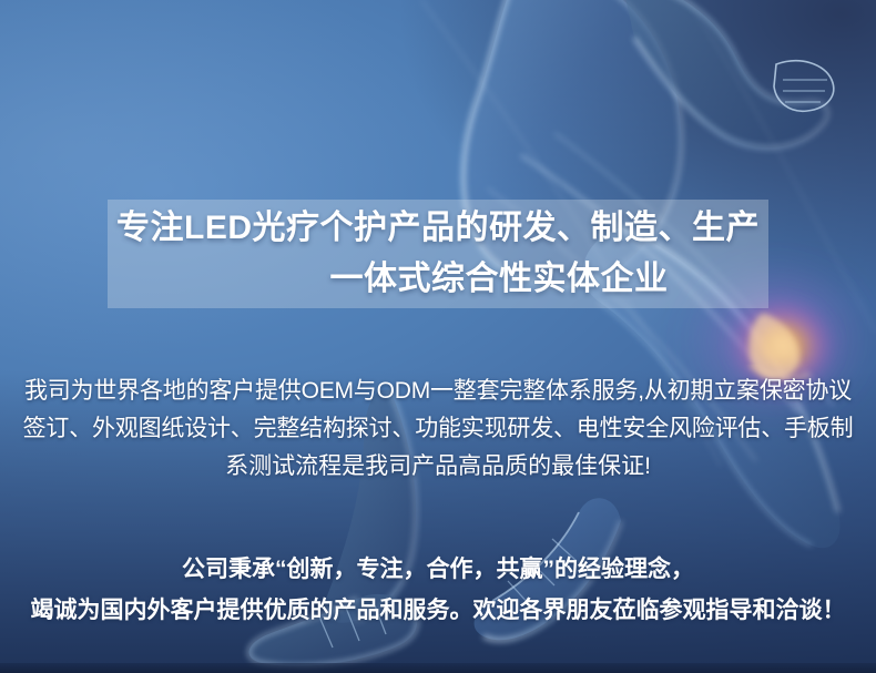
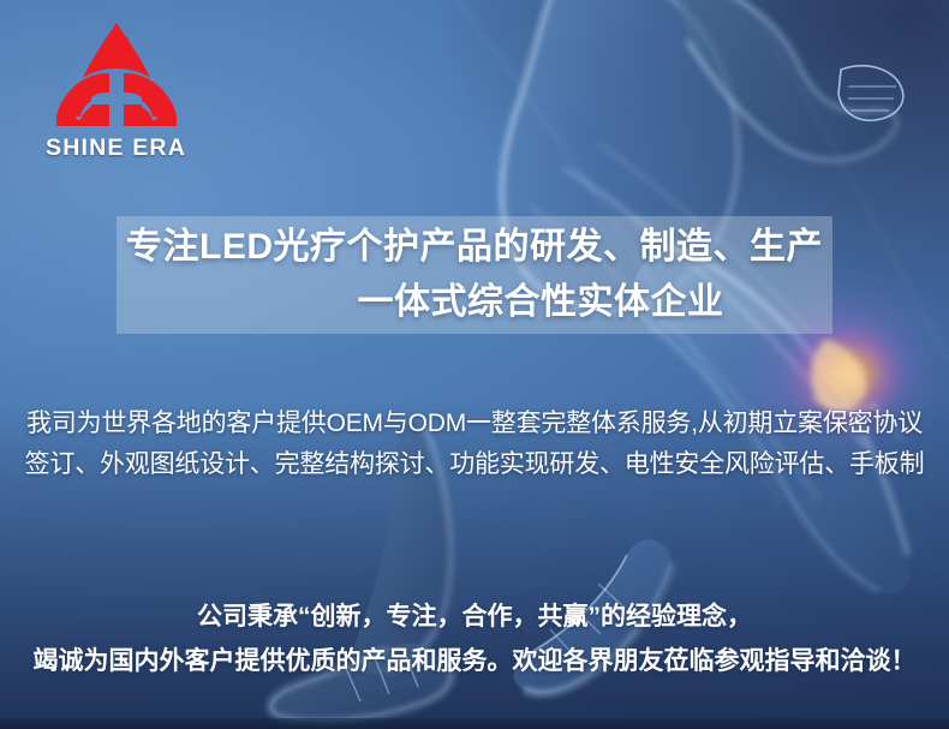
+ SHINE ERA
  专注LED光疗个护产品的研发、制造、生产
  一体式综合性实体企业
  我司为世界各地的客户提供OEM与ODM一整套完整体系服务,从初期立案保密协议
  签订、外观图纸设计、完整结构探讨、功能实现研发、电性安全风险评估、手板制
- 系测试流程是我司产品高品质的最佳保证!
  公司秉承“创新，专注，合作，共赢”的经验理念，
  竭诚为国内外客户提供优质的产品和服务。欢迎各界朋友莅临参观指导和洽谈！
